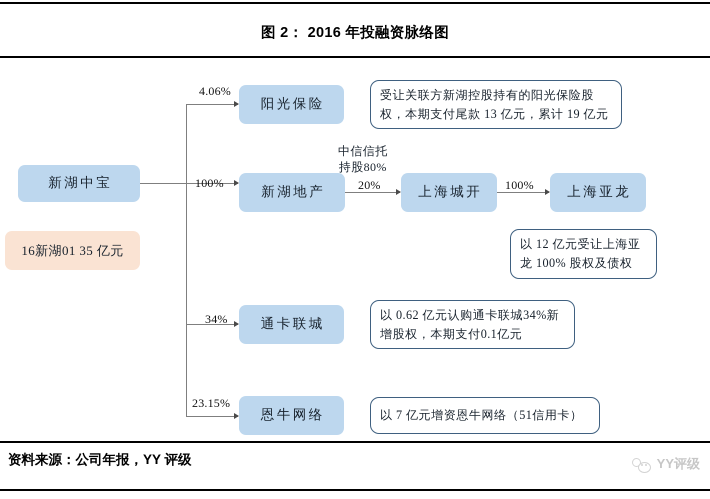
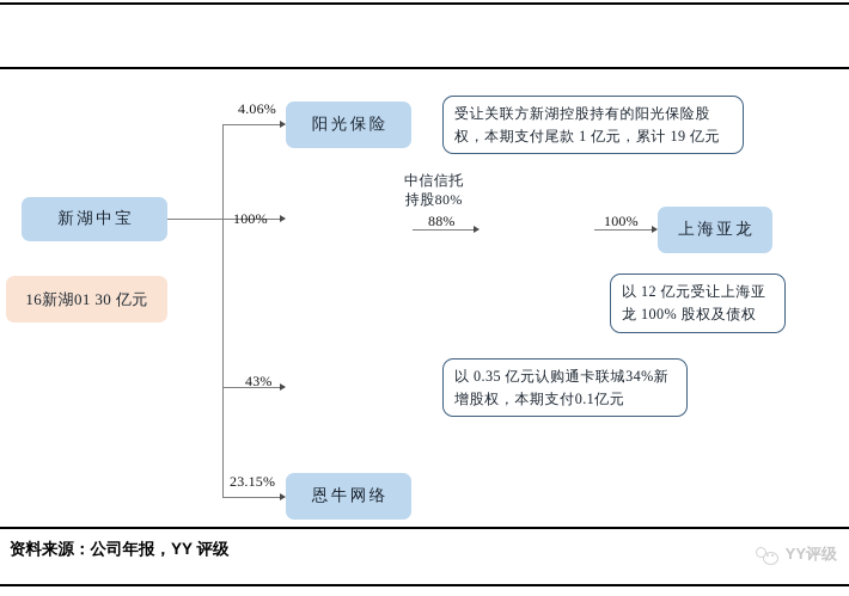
- 图 2： 2016 年投融资脉络图
  4.06%
  100%
- 34%
+ 43%
  23.15%
- 20%
+ 88%
  中信信托
  持股80%
  100%
  新湖中宝
- 16新湖01 35 亿元
+ 16新湖01 30 亿元
  阳光保险
- 新湖地产
- 上海城开
  上海亚龙
- 通卡联城
  恩牛网络
- 受让关联方新湖控股持有的阳光保险股权，本期支付尾款 13 亿元，累计 19 亿元
+ 受让关联方新湖控股持有的阳光保险股权，本期支付尾款 1 亿元，累计 19 亿元
  以 12 亿元受让上海亚龙 100% 股权及债权
- 以 0.62 亿元认购通卡联城34%新增股权，本期支付0.1亿元
+ 以 0.35 亿元认购通卡联城34%新增股权，本期支付0.1亿元
- 以 7 亿元增资恩牛网络（51信用卡）
  资料来源：公司年报，YY 评级
  YY评级
